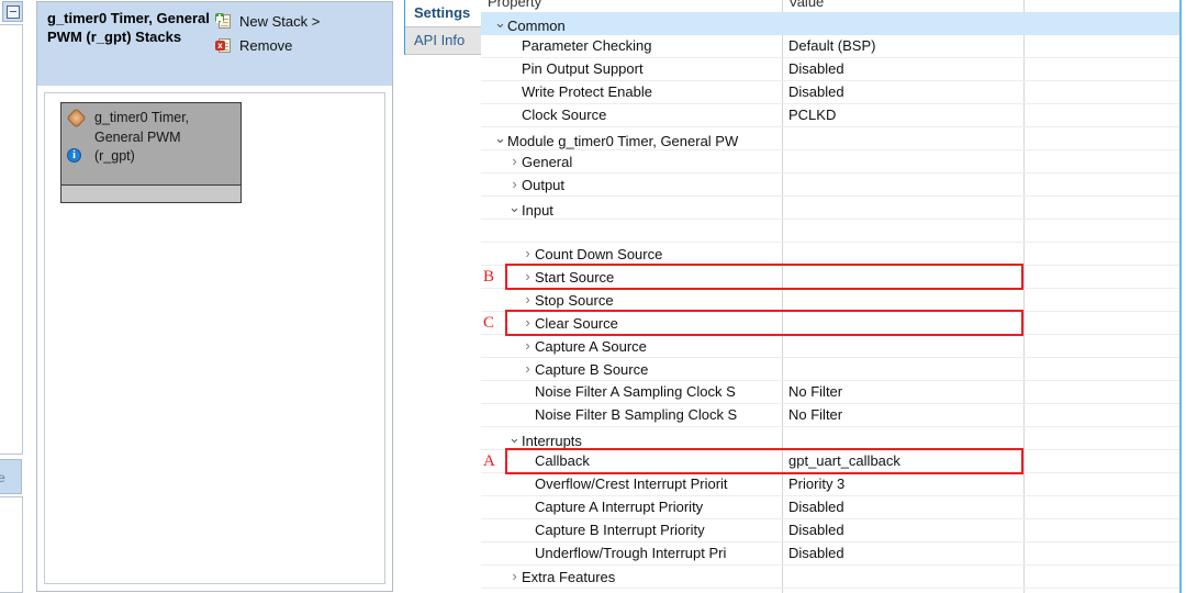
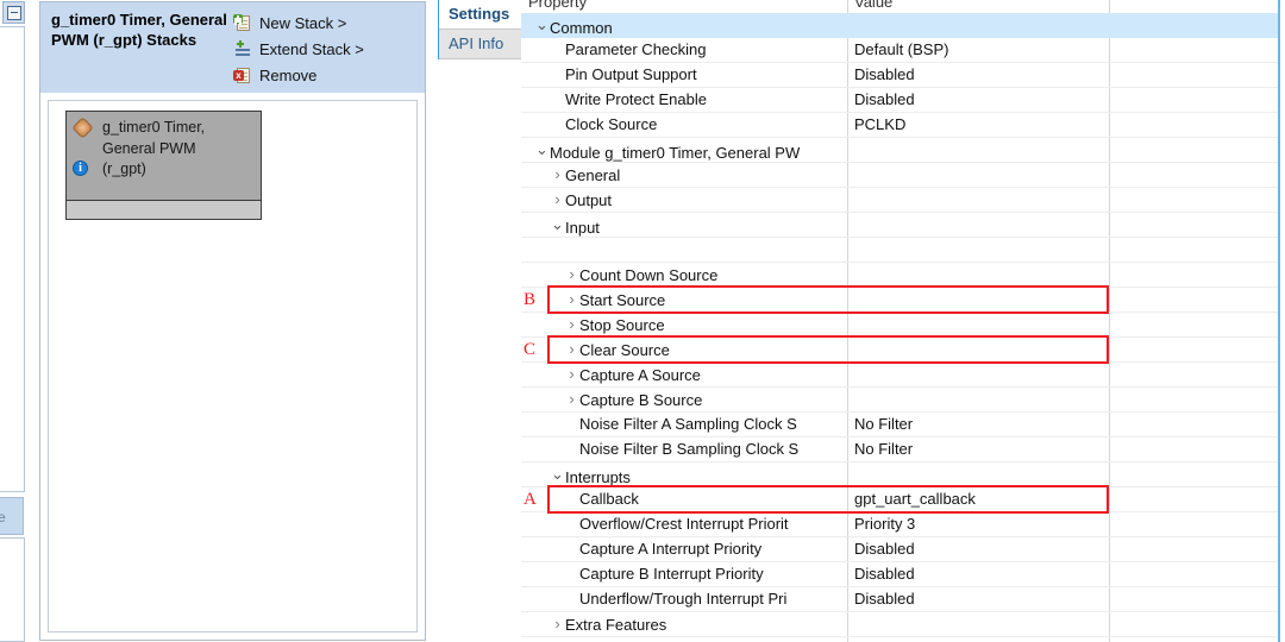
  g_timer0 Timer, General PWM (r_gpt) Stacks
  New Stack >
+ Extend Stack >
  x
  Remove
  g_timer0 Timer,
  General PWM
  (r_gpt)
  i
  Settings
  API Info
  Property
  Value
  ⌄Common
  Parameter Checking
  Default (BSP)
  Pin Output Support
  Disabled
  Write Protect Enable
  Disabled
  Clock Source
  PCLKD
  ⌄Module g_timer0 Timer, General PW
  › General
  › Output
  ⌄Input
  › Count Down Source
  › Start Source
  › Stop Source
  › Clear Source
  › Capture A Source
  › Capture B Source
  Noise Filter A Sampling Clock S
  No Filter
  Noise Filter B Sampling Clock S
  No Filter
  ⌄Interrupts
  Callback
  gpt_uart_callback
  Overflow/Crest Interrupt Priorit
  Priority 3
  Capture A Interrupt Priority
  Disabled
  Capture B Interrupt Priority
  Disabled
  Underflow/Trough Interrupt Pri
  Disabled
  › Extra Features
  A
  B
  C
